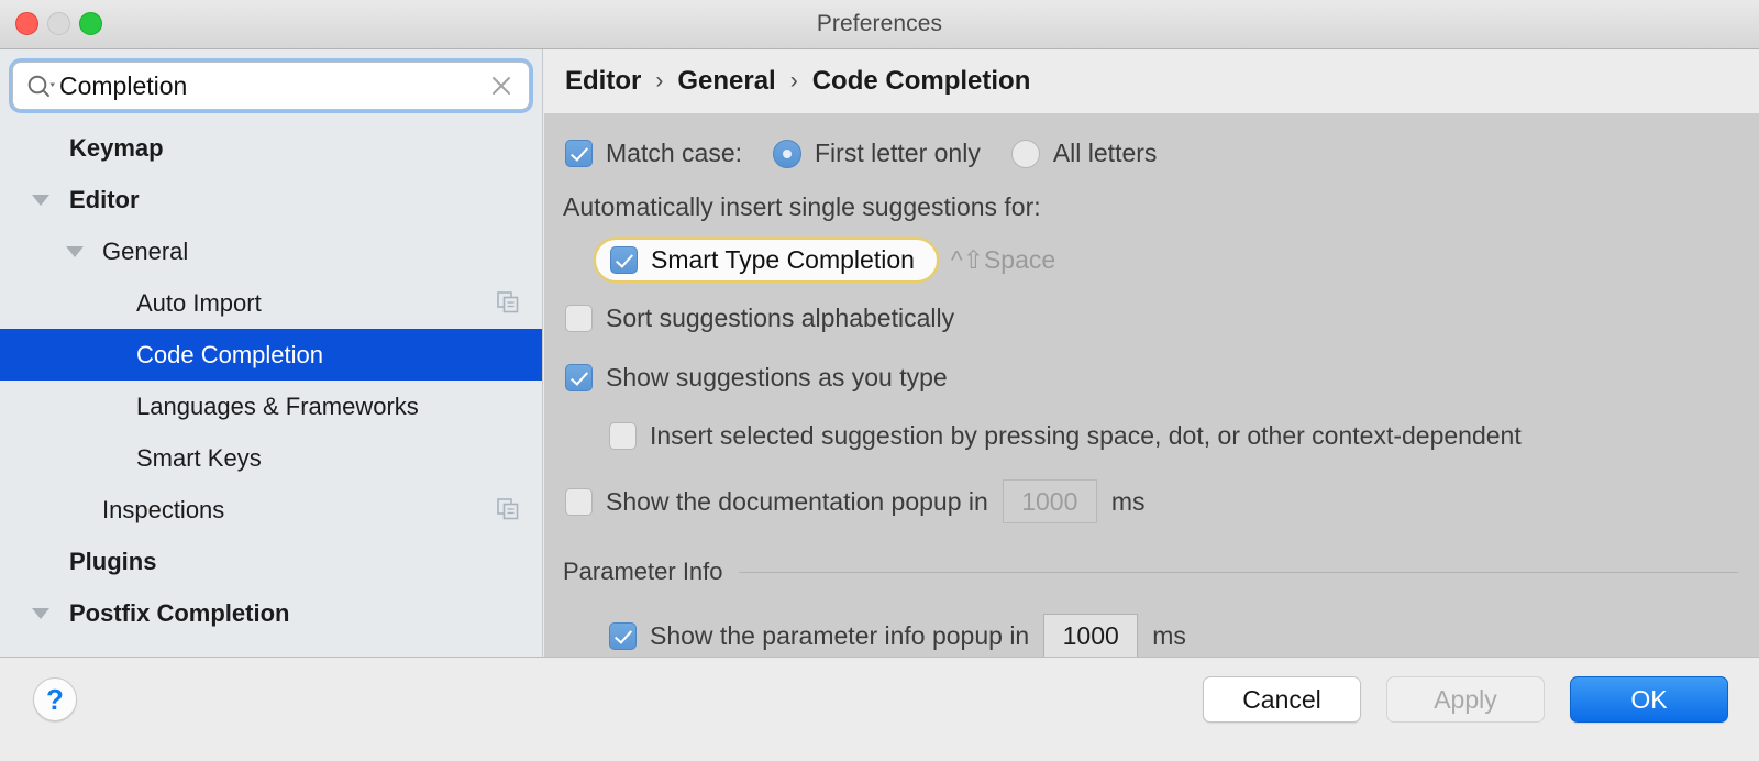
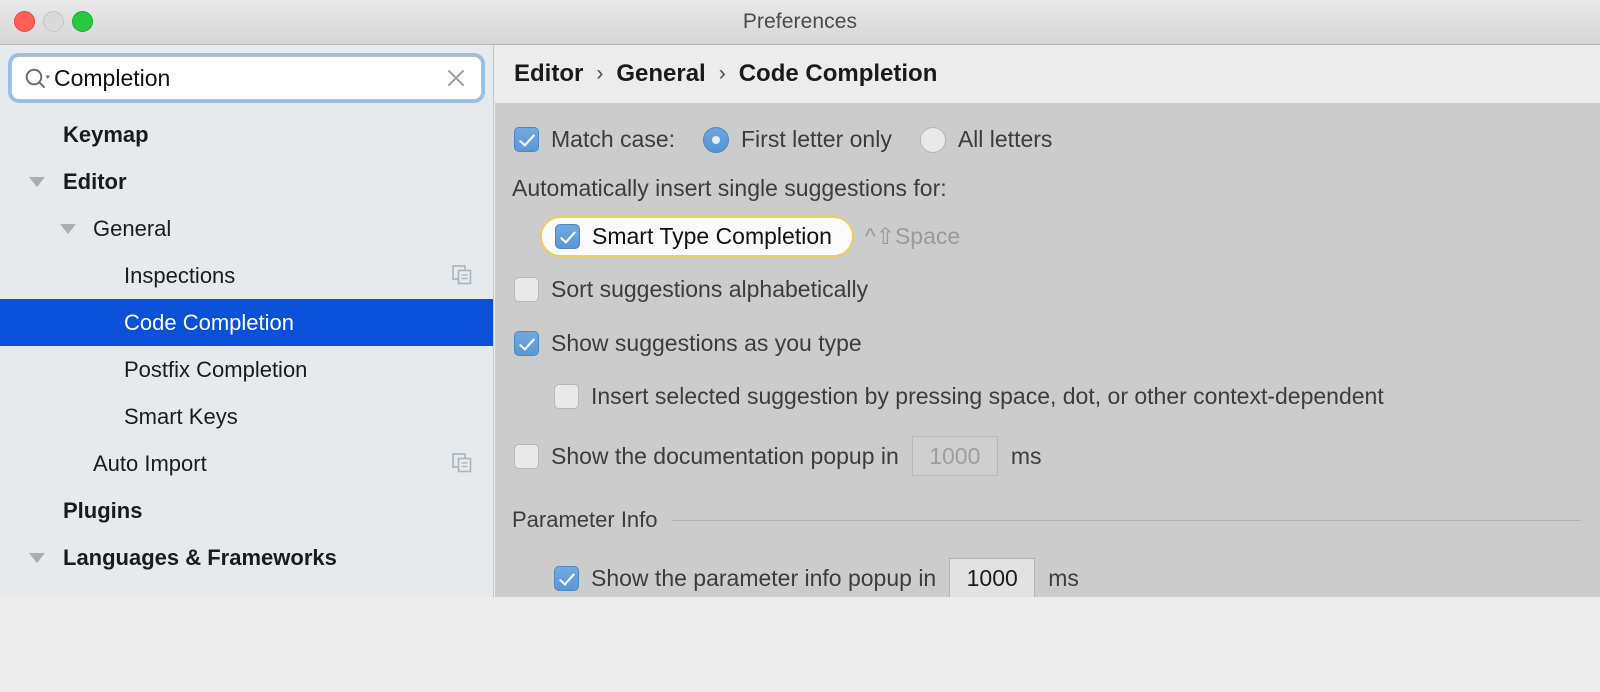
  Preferences
  Completion
  Keymap
  Editor
  General
- Auto Import
+ Inspections
  Code Completion
- Languages & Frameworks
+ Postfix Completion
  Smart Keys
- Inspections
+ Auto Import
  Plugins
- Postfix Completion
+ Languages & Frameworks
  Editor
  ›
  General
  ›
  Code Completion
  Match case:
  First letter only
  All letters
  Automatically insert single suggestions for:
  Smart Type Completion
  ^⇧Space
  Sort suggestions alphabetically
  Show suggestions as you type
  Insert selected suggestion by pressing space, dot, or other context-dependent
  Show the documentation popup in
  1000
  ms
  Parameter Info
  Show the parameter info popup in
  1000
  ms
- ?
- Cancel
- Apply
- OK
